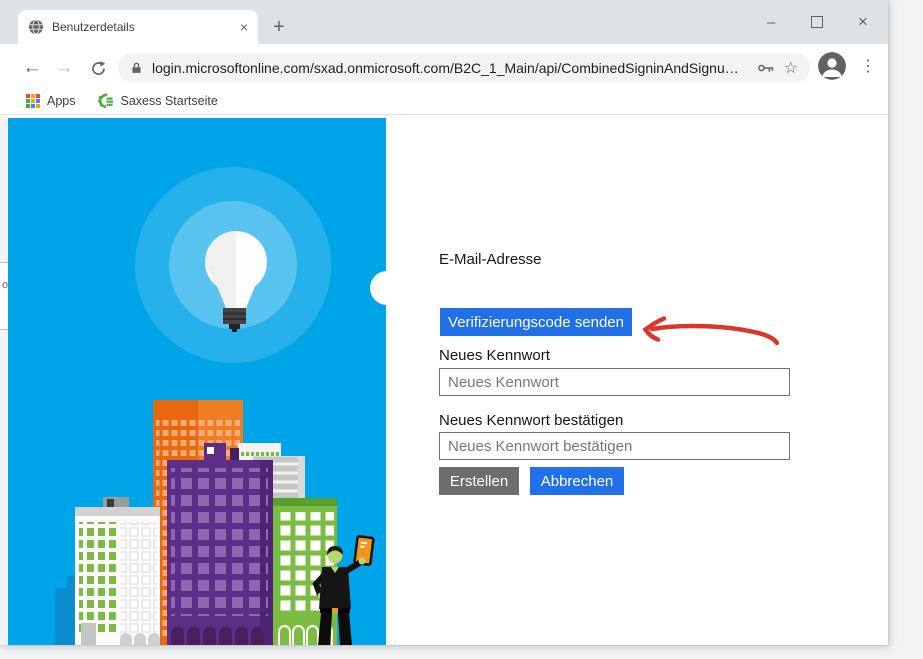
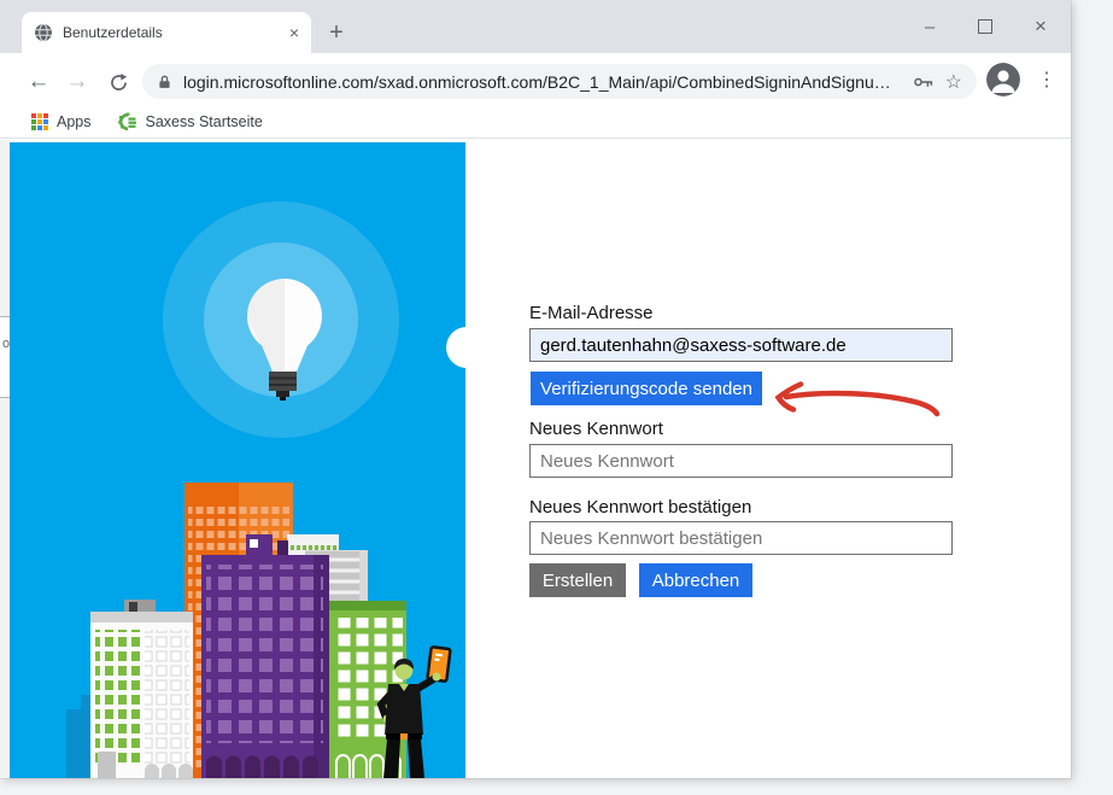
  Benutzerdetails
  ×
  +
  –
  ×
  ←
  →
  login.microsoftonline.com/sxad.onmicrosoft.com/B2C_1_Main/api/CombinedSigninAndSignu…
  ☆
  ⋮
  Apps
  Saxess Startseite
  o
  E-Mail-Adresse
+ gerd.tautenhahn@saxess-software.de
  Verifizierungscode senden
  Neues Kennwort
  Neues Kennwort
  Neues Kennwort bestätigen
  Neues Kennwort bestätigen
  Erstellen
  Abbrechen
